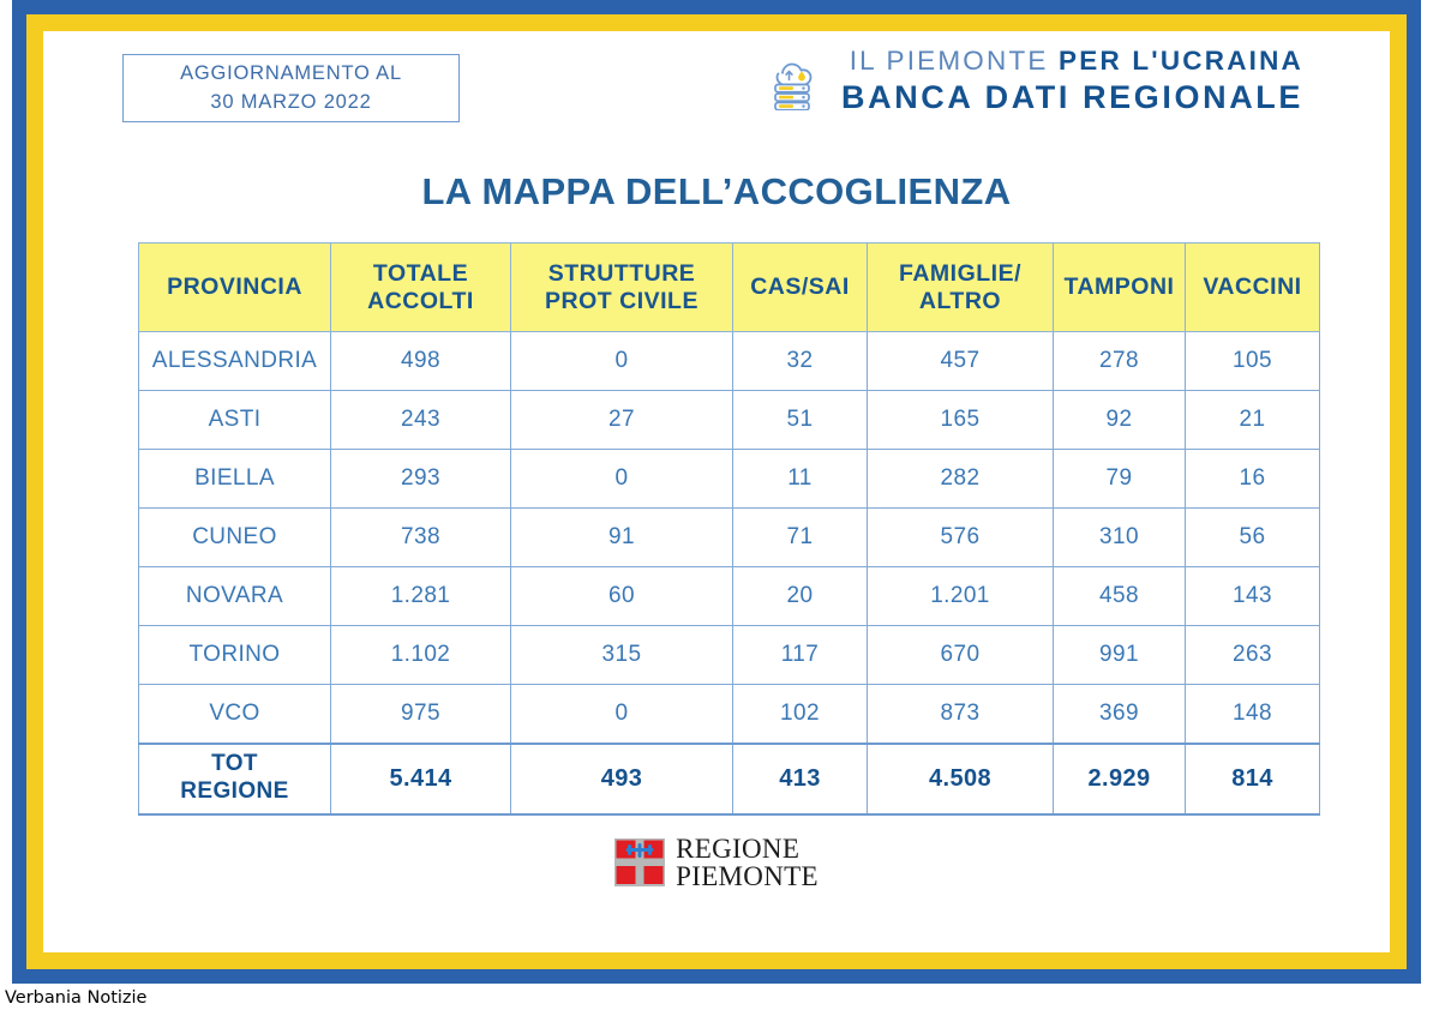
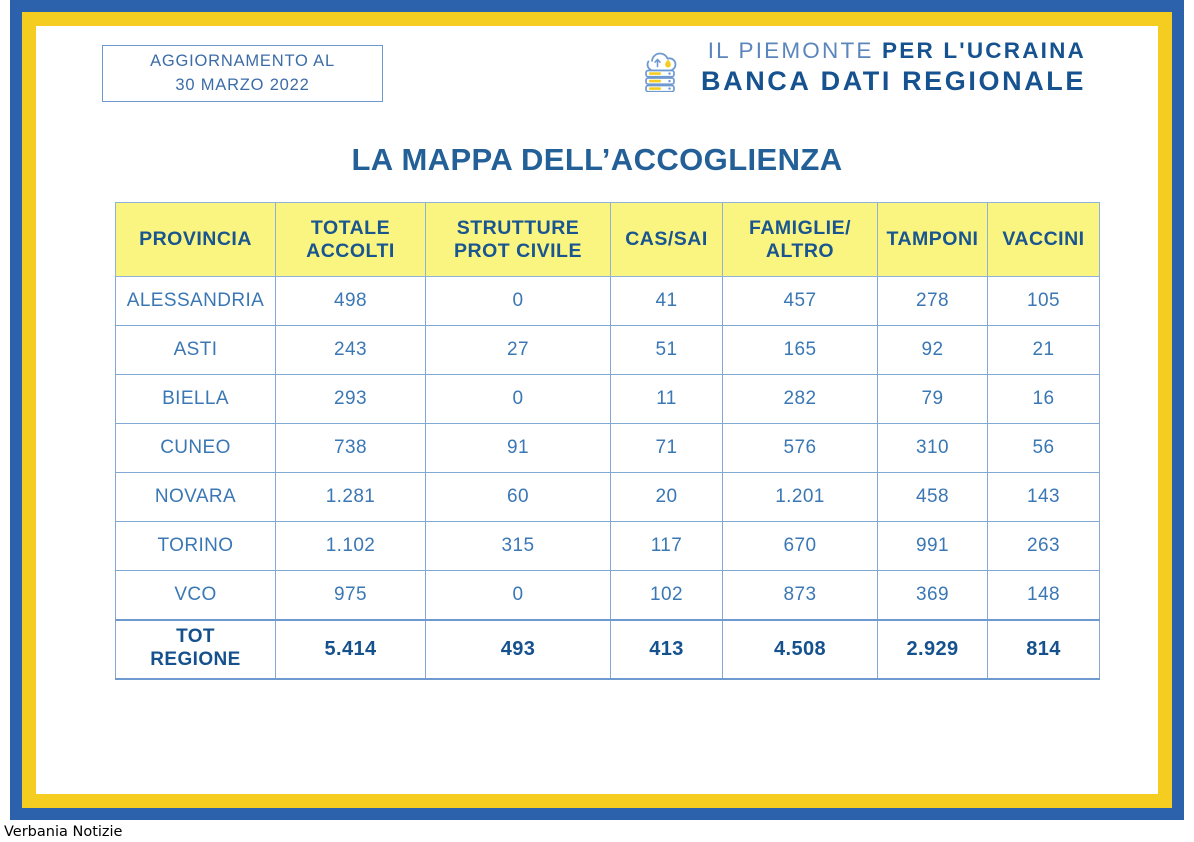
  AGGIORNAMENTO AL
  30 MARZO 2022
  IL PIEMONTE PER L'UCRAINA
  BANCA DATI REGIONALE
  LA MAPPA DELL’ACCOGLIENZA
  PROVINCIA	TOTALE ACCOLTI	STRUTTURE PROT CIVILE	CAS/SAI	FAMIGLIE/ ALTRO	TAMPONI	VACCINI
- ALESSANDRIA	498	0	32	457	278	105
+ ALESSANDRIA	498	0	41	457	278	105
  ASTI	243	27	51	165	92	21
  BIELLA	293	0	11	282	79	16
  CUNEO	738	91	71	576	310	56
  NOVARA	1.281	60	20	1.201	458	143
  TORINO	1.102	315	117	670	991	263
  VCO	975	0	102	873	369	148
  TOT REGIONE	5.414	493	413	4.508	2.929	814
- REGIONE
- PIEMONTE
  Verbania Notizie
